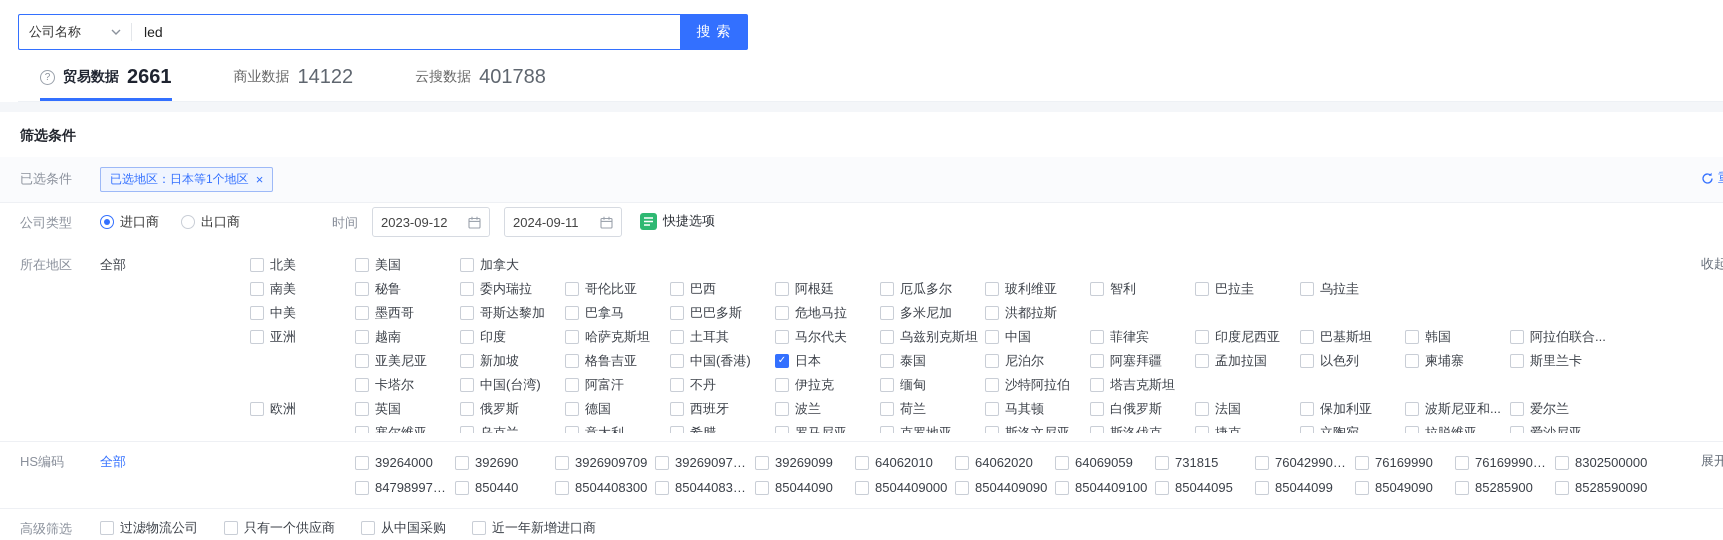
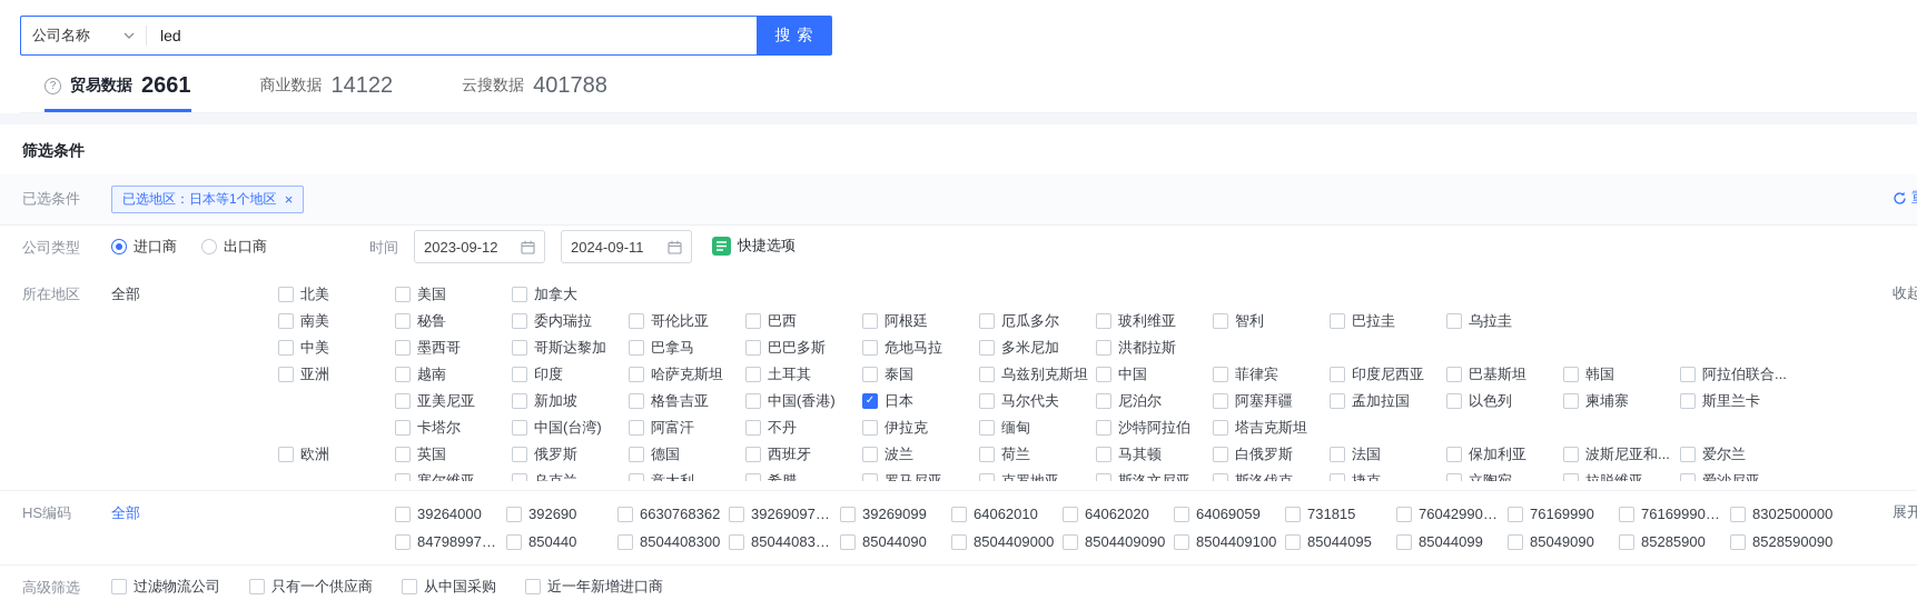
  公司名称
  led
  搜 索
  ?
  贸易数据
  2661
  商业数据
  14122
  云搜数据
  401788
  筛选条件
  已选条件
  已选地区：日本等1个地区
  ×
  公司类型
  进口商
  出口商
  时间
  2023-09-12
  2024-09-11
  快捷选项
  所在地区
  全部
  北美
  美国
  加拿大
  南美
  秘鲁
  委内瑞拉
  哥伦比亚
  巴西
  阿根廷
  厄瓜多尔
  玻利维亚
  智利
  巴拉圭
  乌拉圭
  中美
  墨西哥
  哥斯达黎加
  巴拿马
  巴巴多斯
  危地马拉
  多米尼加
  洪都拉斯
  亚洲
  越南
  印度
  哈萨克斯坦
  土耳其
- 马尔代夫
+ 泰国
  乌兹别克斯坦
  中国
  菲律宾
  印度尼西亚
  巴基斯坦
  韩国
  阿拉伯联合...
  亚美尼亚
  新加坡
  格鲁吉亚
  中国(香港)
  日本
- 泰国
+ 马尔代夫
  尼泊尔
  阿塞拜疆
  孟加拉国
  以色列
  柬埔寨
  斯里兰卡
  卡塔尔
  中国(台湾)
  阿富汗
  不丹
  伊拉克
  缅甸
  沙特阿拉伯
  塔吉克斯坦
  欧洲
  英国
  俄罗斯
  德国
  西班牙
  波兰
  荷兰
  马其顿
  白俄罗斯
  法国
  保加利亚
  波斯尼亚和...
  爱尔兰
  塞尔维亚
  乌克兰
  意大利
  希腊
  罗马尼亚
  克罗地亚
  斯洛文尼亚
  斯洛伐克
  捷克
  立陶宛
  拉脱维亚
  爱沙尼亚
  收起
  HS编码
  全部
  39264000
  392690
- 3926909709
+ 6630768362
  392690979..
  39269099
  64062010
  64062020
  64069059
  731815
  760429900..
  76169990
  761699909..
  8302500000
  847989979..
  850440
  8504408300
  850440839..
  85044090
  8504409000
  8504409090
  8504409100
  85044095
  85044099
  85049090
  85285900
  8528590090
  展开
  高级筛选
  过滤物流公司
  只有一个供应商
  从中国采购
  近一年新增进口商
